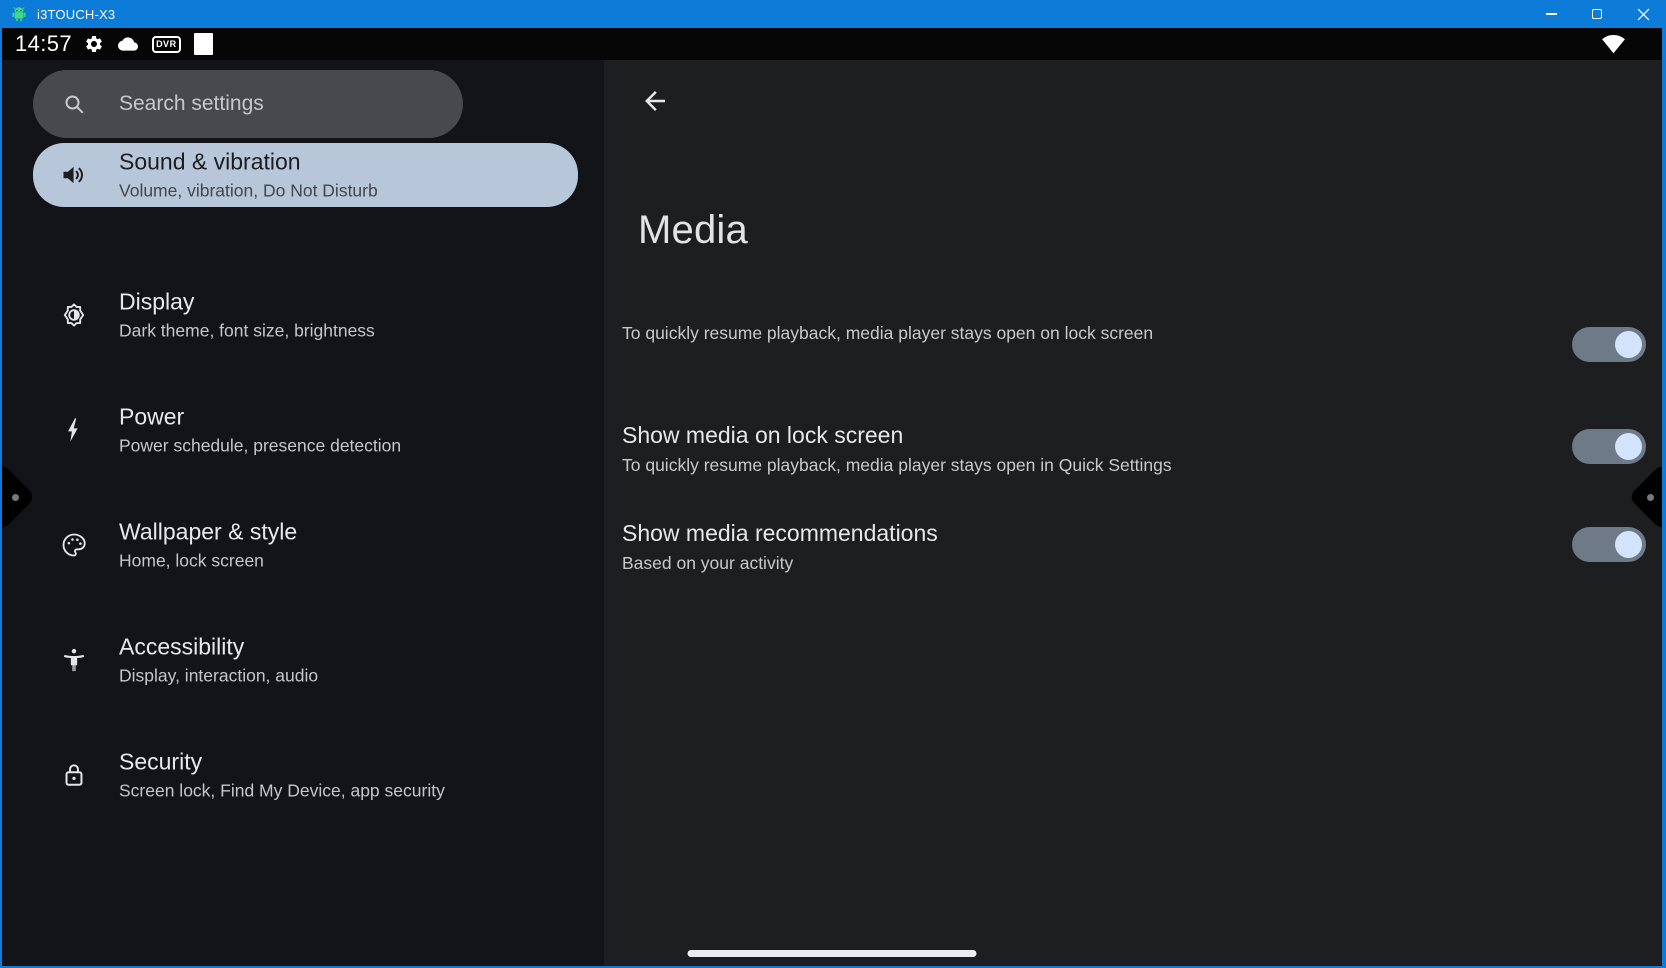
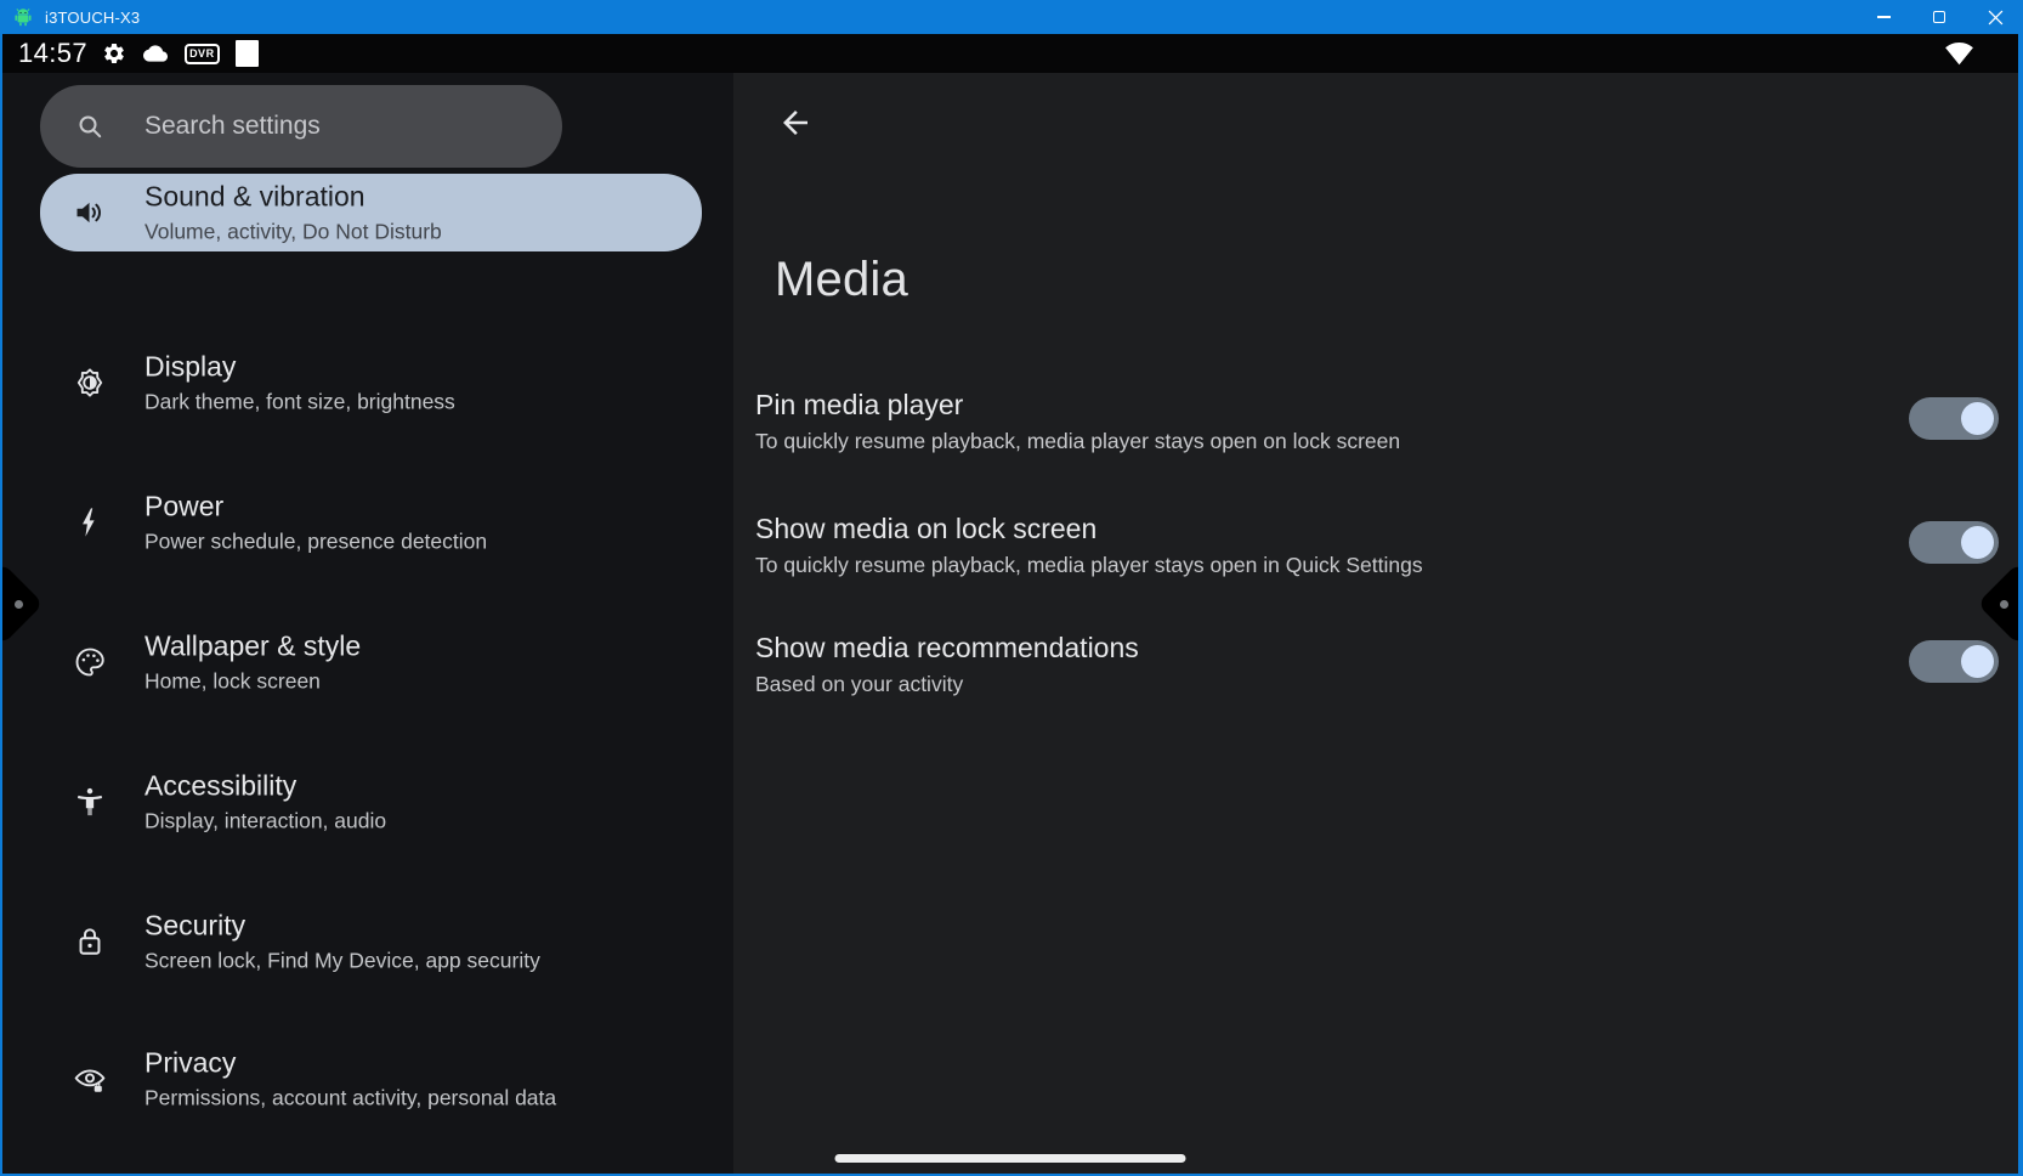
  i3TOUCH-X3
  14:57
  DVR
  Search settings
  Sound & vibration
- Volume, vibration, Do Not Disturb
+ Volume, activity, Do Not Disturb
  Display
  Dark theme, font size, brightness
  Power
  Power schedule, presence detection
  Wallpaper & style
  Home, lock screen
  Accessibility
  Display, interaction, audio
  Security
  Screen lock, Find My Device, app security
+ Privacy
+ Permissions, account activity, personal data
  Media
+ Pin media player
  To quickly resume playback, media player stays open on lock screen
  Show media on lock screen
  To quickly resume playback, media player stays open in Quick Settings
  Show media recommendations
  Based on your activity
